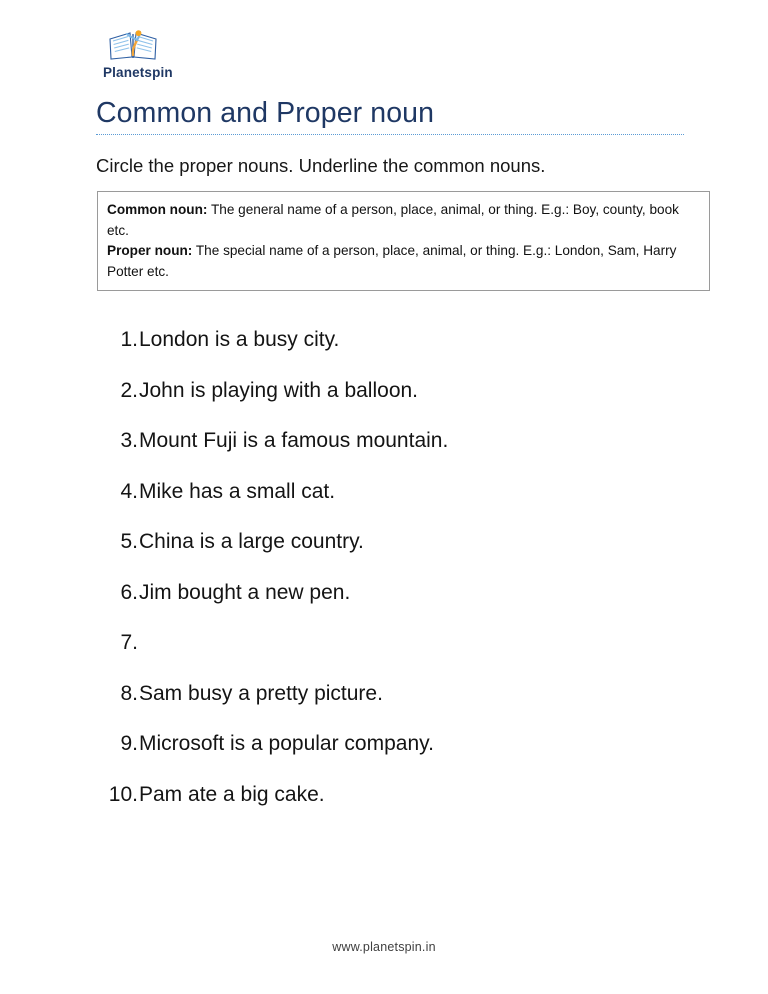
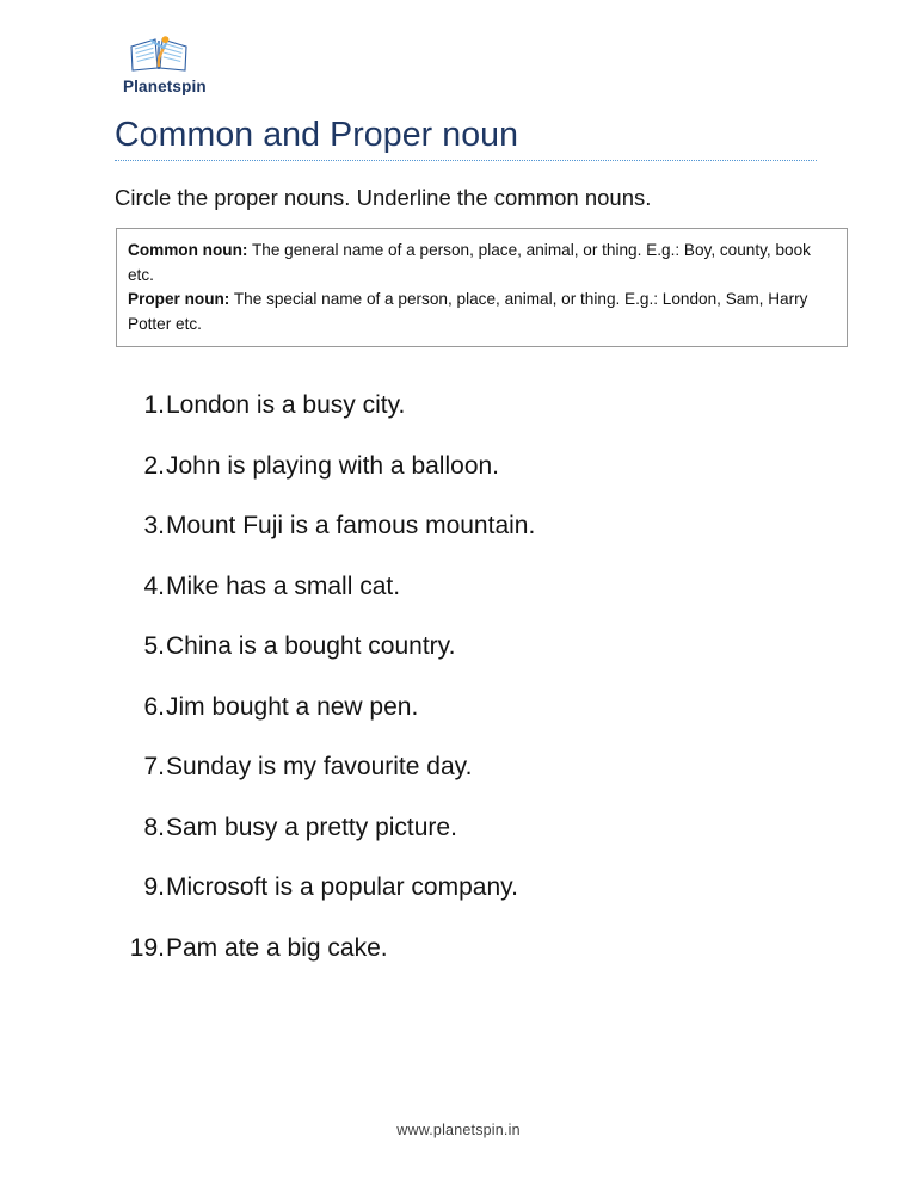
  Planetspin
  Common and Proper noun
  Circle the proper nouns. Underline the common nouns.
  Common noun: The general name of a person, place, animal, or thing. E.g.: Boy, county, book etc.
  Proper noun: The special name of a person, place, animal, or thing. E.g.: London, Sam, Harry Potter etc.
  1.
  London is a busy city.
  2.
  John is playing with a balloon.
  3.
  Mount Fuji is a famous mountain.
  4.
  Mike has a small cat.
  5.
- China is a large country.
+ China is a bought country.
  6.
  Jim bought a new pen.
  7.
+ Sunday is my favourite day.
  8.
  Sam busy a pretty picture.
  9.
  Microsoft is a popular company.
- 10.
+ 19.
  Pam ate a big cake.
  www.planetspin.in
